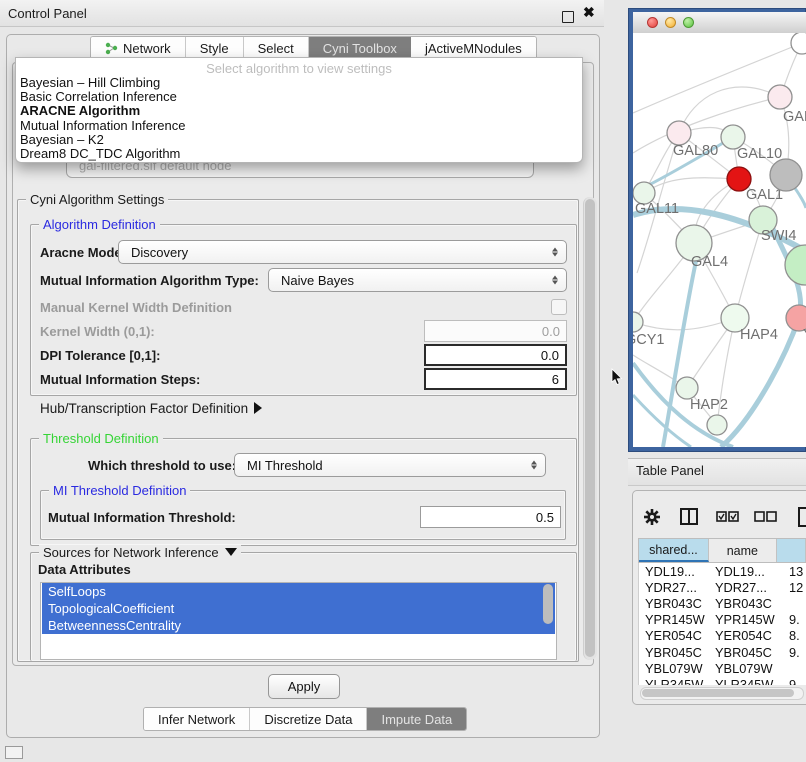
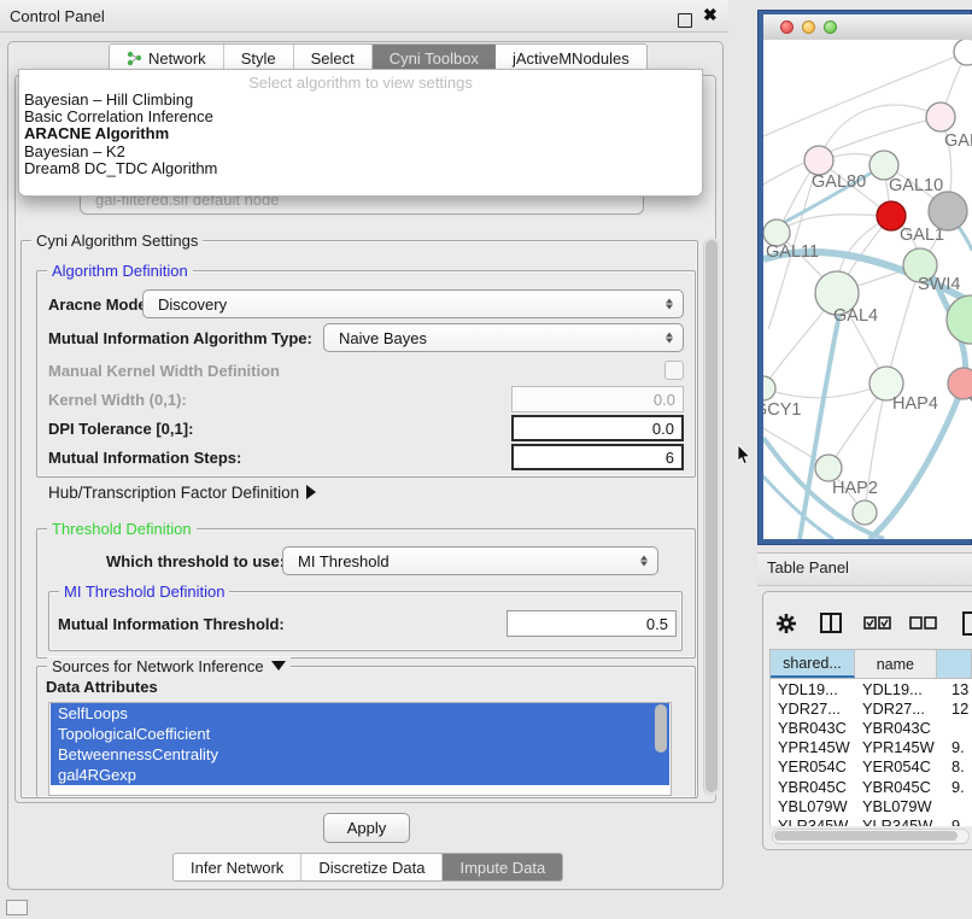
  Control Panel
  ✖
  Network
  Style
  Select
  Cyni Toolbox
  jActiveMNodules
  gal-filtered.sif default node
  Select algorithm to view settings
  Bayesian – Hill Climbing
  Basic Correlation Inference
  ARACNE Algorithm
- Mutual Information Inference
  Bayesian – K2
  Dream8 DC_TDC Algorithm
  Cyni Algorithm Settings
  Algorithm Definition
  Aracne Mod
  Discovery
  Mutual Information Algorithm Type:
  Naive Bayes
  Manual Kernel Width Definition
  Kernel Width (0,1):
  0.0
  DPI Tolerance [0,1]:
  0.0
  Mutual Information Steps:
  6
  Hub/Transcription Factor Definition
  Threshold Definition
  Which threshold to use
  MI Threshold
  MI Threshold Definition
  Mutual Information Threshold:
  0.5
  Sources for Network Inference
  Data Attributes
  SelfLoops
  TopologicalCoefficient
  BetweennessCentrality
+ gal4RGexp
  Apply
  Infer Network
  Discretize Data
  Impute Data
  GAL80
  GAL10
  GAL1
  GAL11
  SWI4
  GAL4
  CY1
  HAP4
  HAP2
  Table Panel
  shared...
  name
  YDL19...
  YDL19...
  13
  YDR27...
  YDR27...
  12
  YBR043C
  YBR043C
  YPR145W
  YPR145W
  9.
  YER054C
  YER054C
  8.
  YBR045C
  YBR045C
  9.
  YBL079W
  YBL079W
  YLR345W
  YLR345W
  9.
